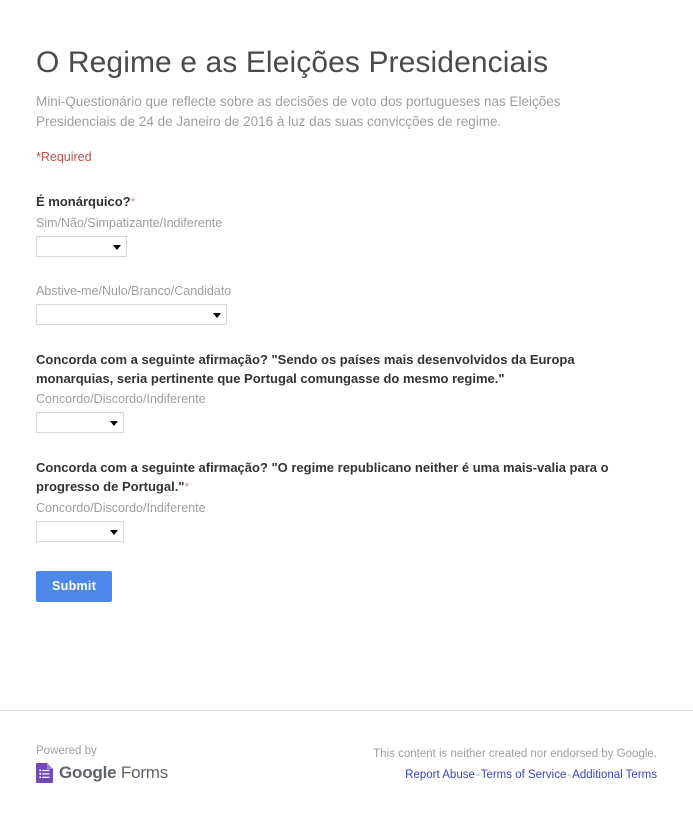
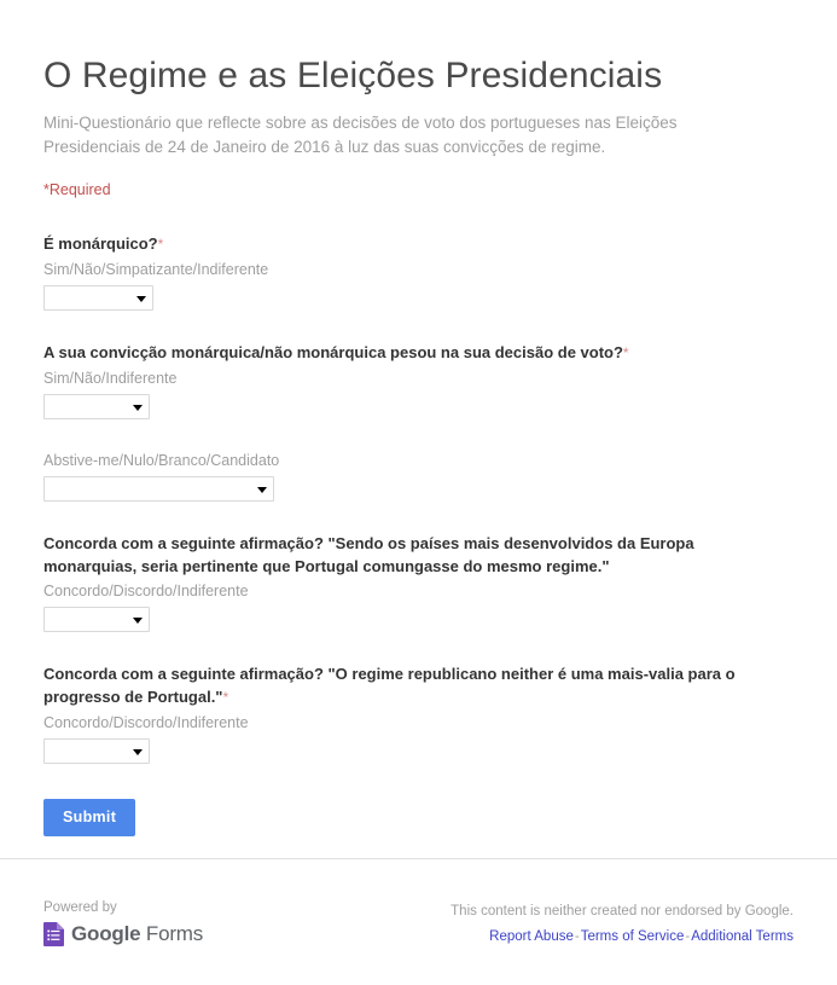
  O Regime e as Eleições Presidenciais
  Mini-Questionário que reflecte sobre as decisões de voto dos portugueses nas Eleições Presidenciais de 24 de Janeiro de 2016 à luz das suas convicções de regime.
  *Required
  É monárquico?*
  Sim/Não/Simpatizante/Indiferente
+ A sua convicção monárquica/não monárquica pesou na sua decisão de voto?*
+ Sim/Não/Indiferente
  Abstive-me/Nulo/Branco/Candidato
  Concorda com a seguinte afirmação? "Sendo os países mais desenvolvidos da Europa monarquias, seria pertinente que Portugal comungasse do mesmo regime."
  Concordo/Discordo/Indiferente
  Concorda com a seguinte afirmação? "O regime republicano neither é uma mais-valia para o progresso de Portugal."*
  Concordo/Discordo/Indiferente
  Submit
  Powered by
  Google Forms
  This content is neither created nor endorsed by Google.
  Report Abuse-Terms of Service-Additional Terms
